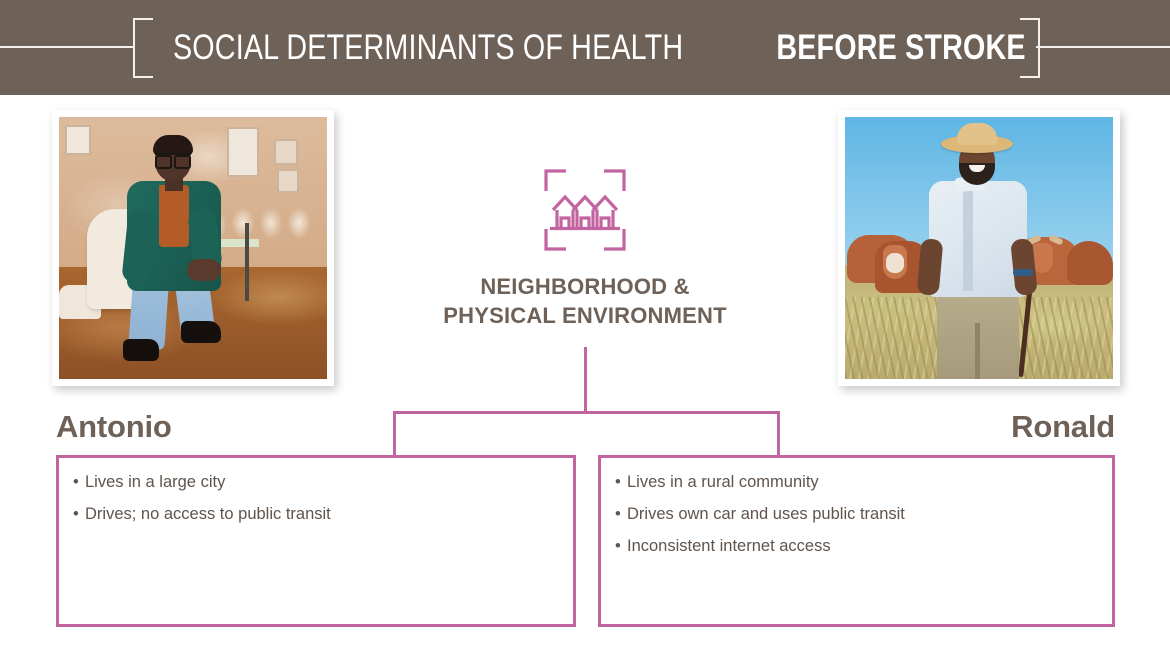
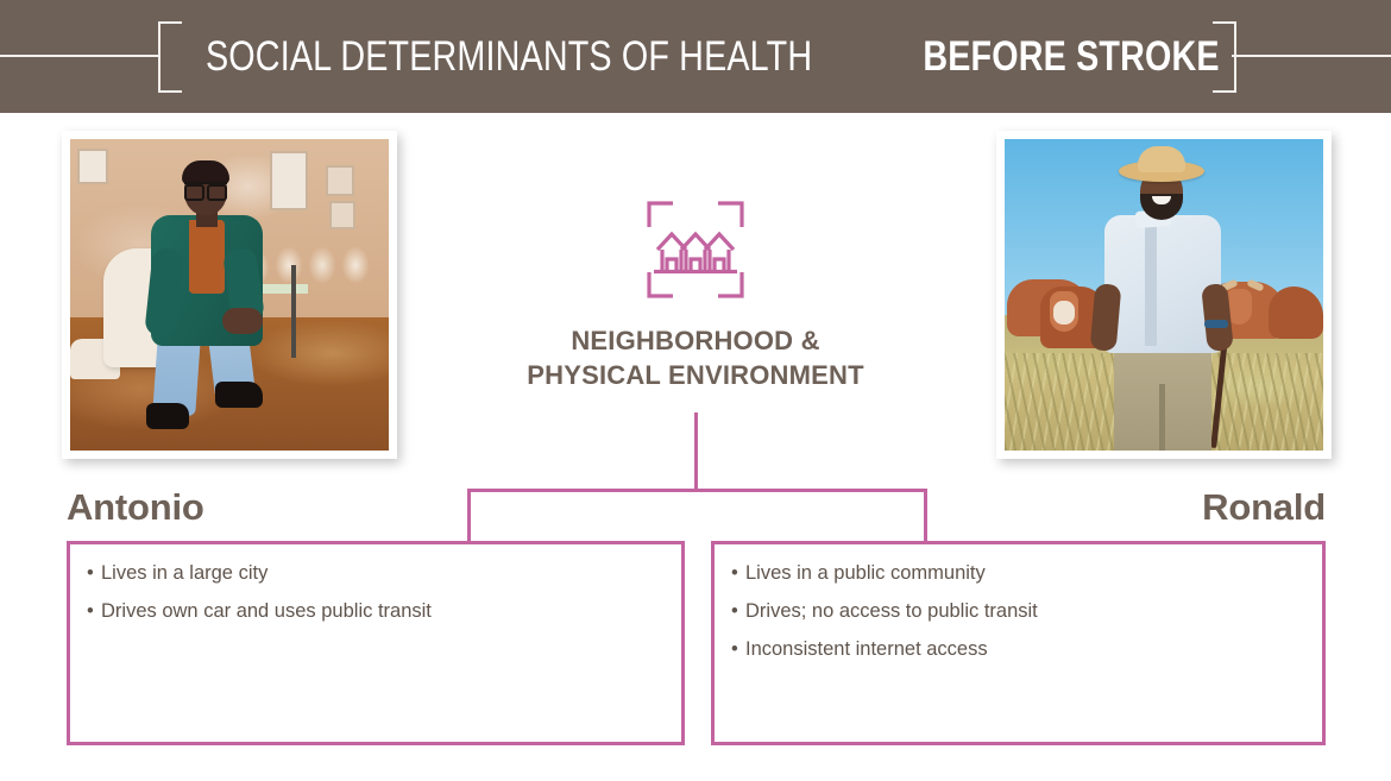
  SOCIAL DETERMINANTS OF HEALTH
  BEFORE STROKE
  NEIGHBORHOOD &
  PHYSICAL ENVIRONMENT
  Antonio
  Ronald
  • Lives in a large city
- • Drives; no access to public transit
+ • Drives own car and uses public transit
- • Lives in a rural community
+ • Lives in a public community
- • Drives own car and uses public transit
+ • Drives; no access to public transit
  • Inconsistent internet access
